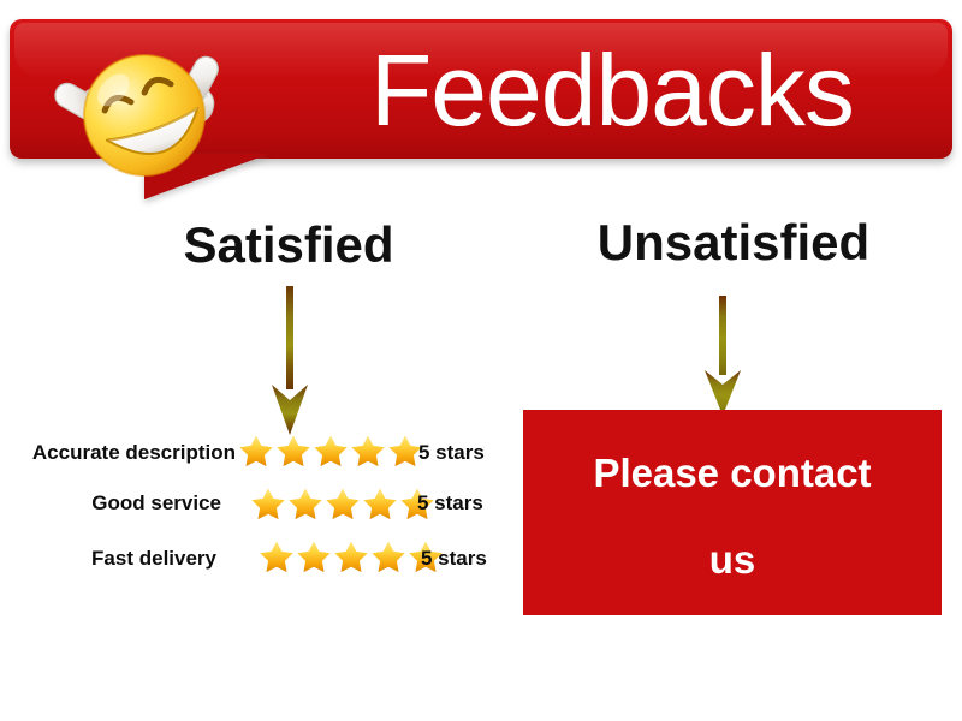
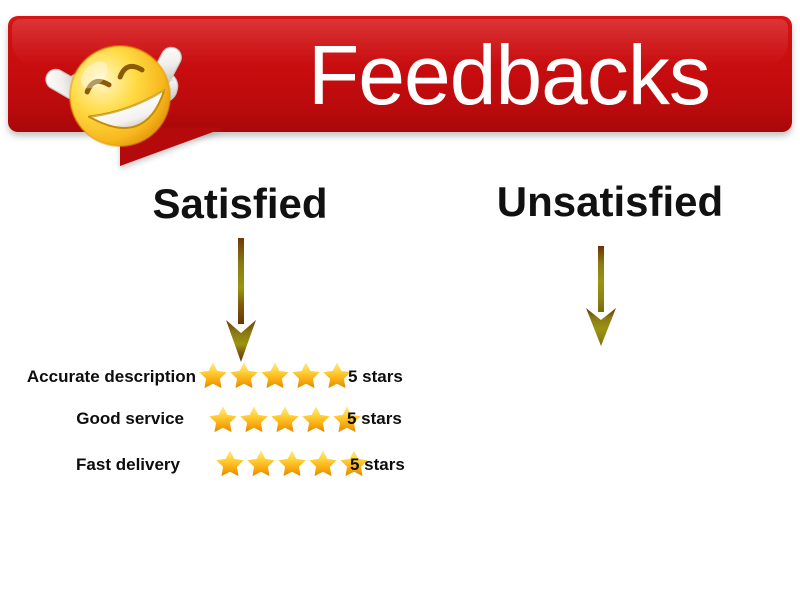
  Feedbacks
  Satisfied
  Unsatisfied
  Accurate description
  5 stars
  Good service
  5 stars
  Fast delivery
  5 stars
- Please contact
- us
